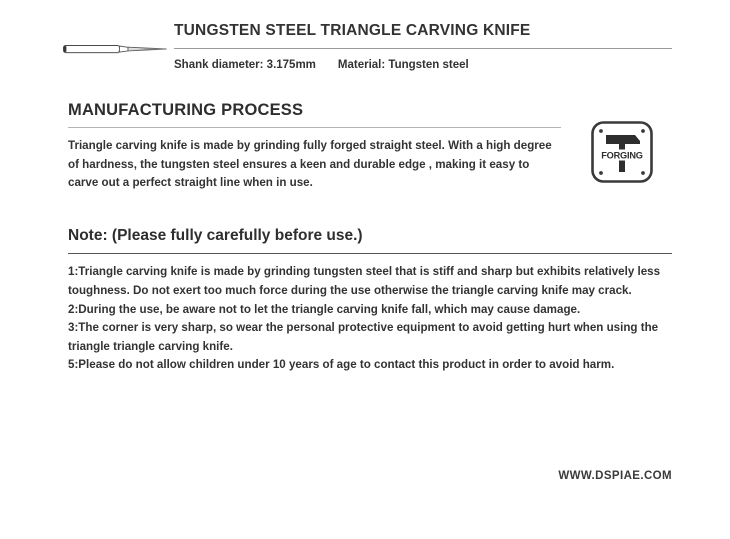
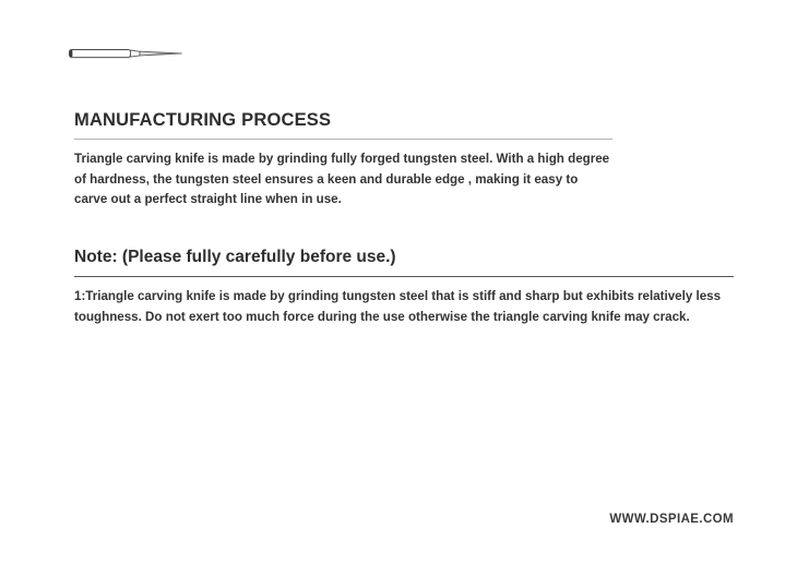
- TUNGSTEN STEEL TRIANGLE CARVING KNIFE
- Shank diameter: 3.175mm Material: Tungsten steel
  MANUFACTURING PROCESS
- Triangle carving knife is made by grinding fully forged straight steel. With a high degree of hardness, the tungsten steel ensures a keen and durable edge , making it easy to carve out a perfect straight line when in use.
+ Triangle carving knife is made by grinding fully forged tungsten steel. With a high degree of hardness, the tungsten steel ensures a keen and durable edge , making it easy to carve out a perfect straight line when in use.
- FORGING
  Note: (Please fully carefully before use.)
  1:Triangle carving knife is made by grinding tungsten steel that is stiff and sharp but exhibits relatively less toughness. Do not exert too much force during the use otherwise the triangle carving knife may crack.
- 2:During the use, be aware not to let the triangle carving knife fall, which may cause damage.
- 3:The corner is very sharp, so wear the personal protective equipment to avoid getting hurt when using the triangle triangle carving knife.
- 5:Please do not allow children under 10 years of age to contact this product in order to avoid harm.
  WWW.DSPIAE.COM
